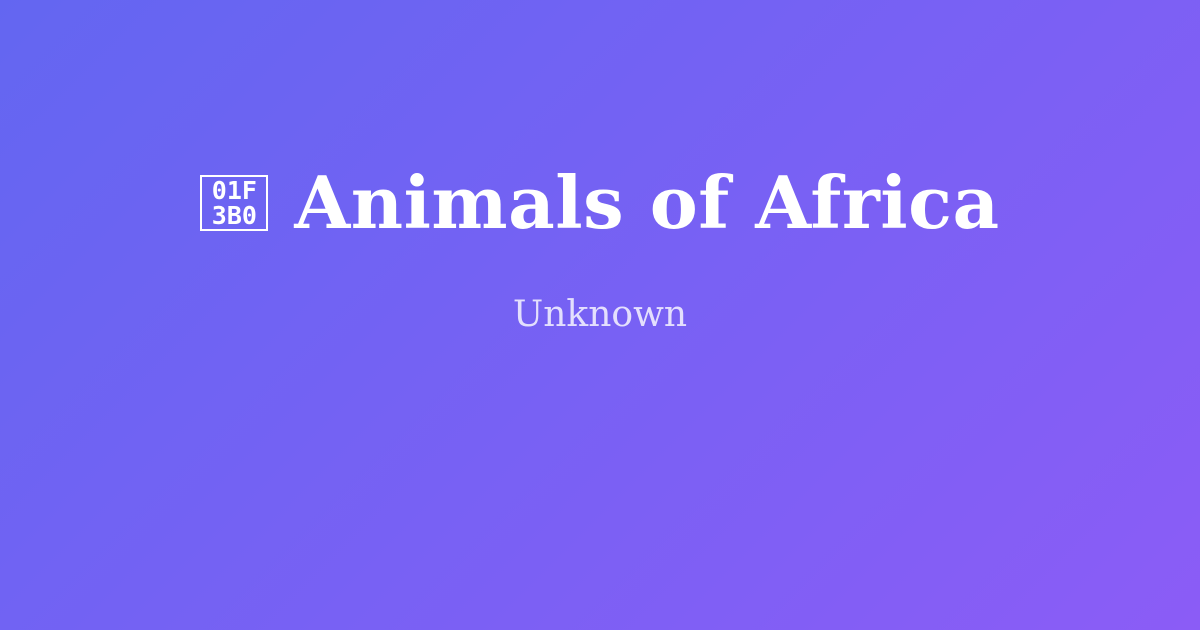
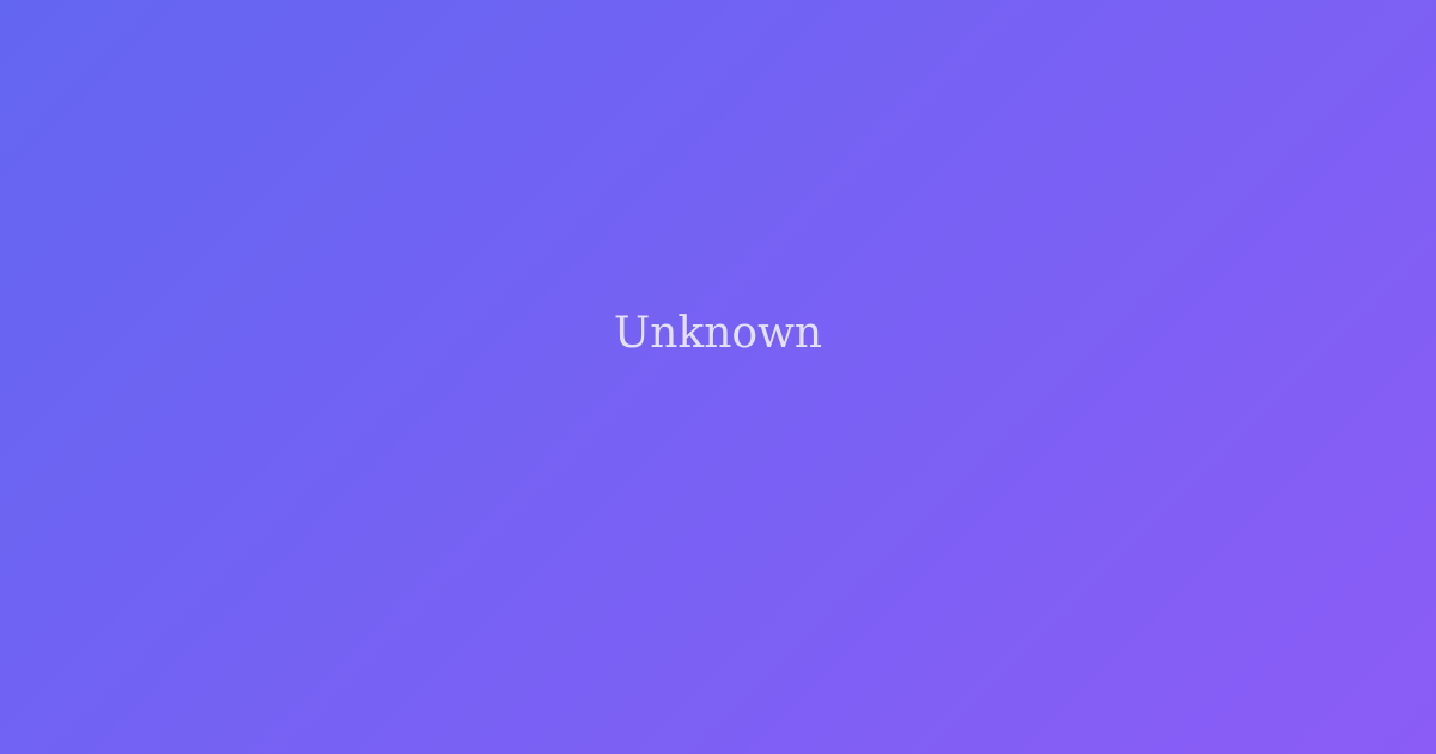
- 01F
- 3B0
- Animals of Africa
  Unknown
